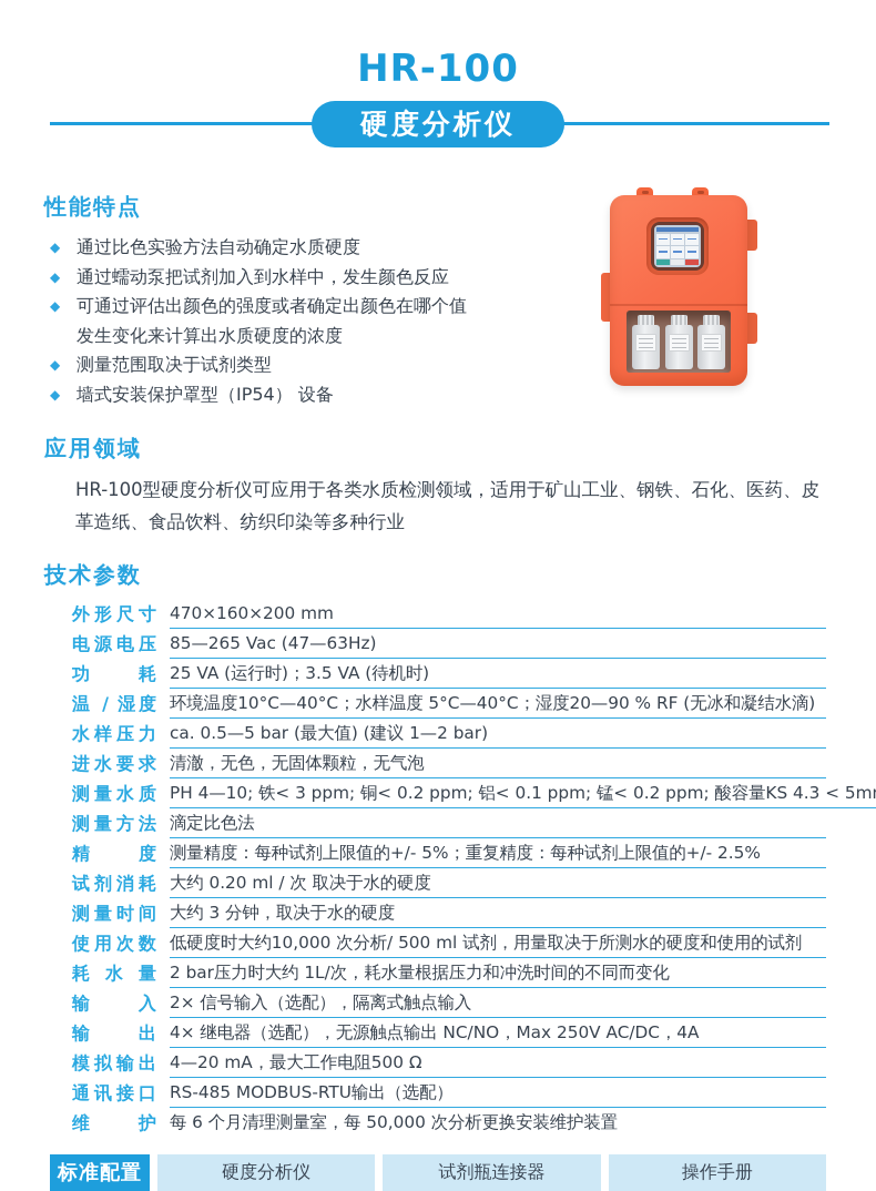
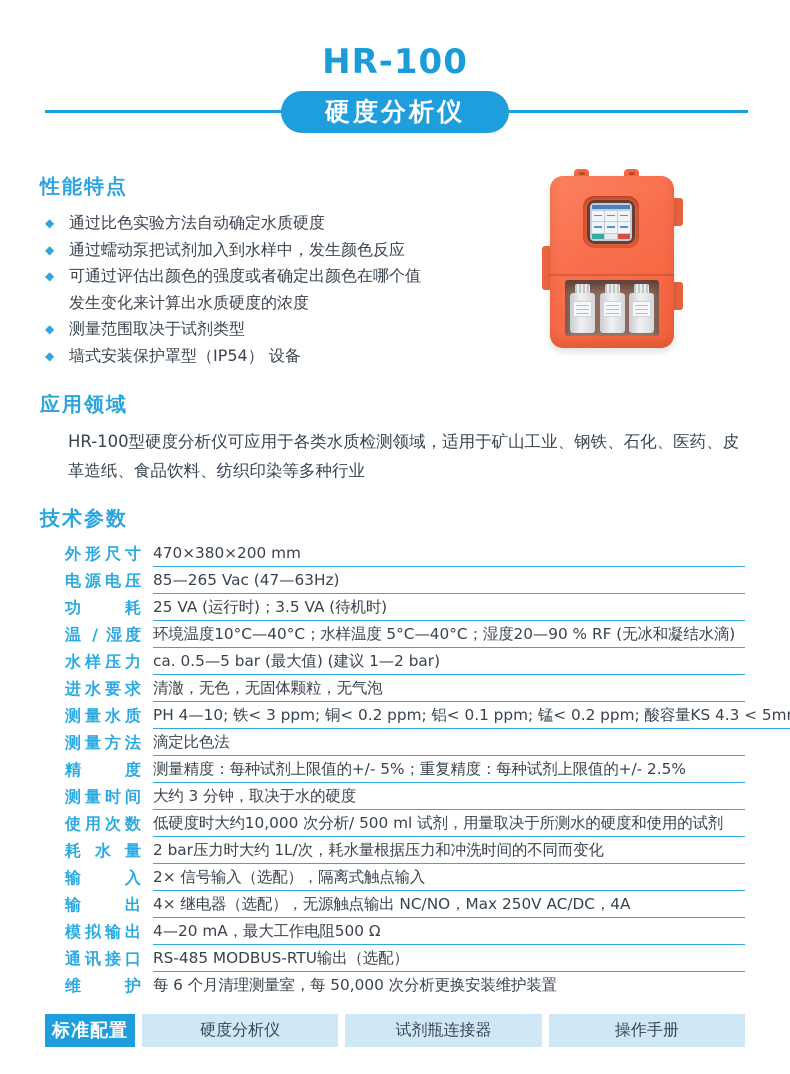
  HR-100
  硬度分析仪
  性能特点
  ◆
  通过比色实验方法自动确定水质硬度
  ◆
  通过蠕动泵把试剂加入到水样中，发生颜色反应
  ◆
  可通过评估出颜色的强度或者确定出颜色在哪个值
  发生变化来计算出水质硬度的浓度
  ◆
  测量范围取决于试剂类型
  ◆
  墙式安装保护罩型（IP54） 设备
  应用领域
  HR-100型硬度分析仪可应用于各类水质检测领域，适用于矿山工业、钢铁、石化、医药、皮革造纸、食品饮料、纺织印染等多种行业
  技术参数
  外形尺寸
- 470×160×200 mm
+ 470×380×200 mm
  电源电压
  85—265 Vac (47—63Hz)
  功耗
  25 VA (运行时)；3.5 VA (待机时)
  温 / 湿度
  环境温度10°C—40°C；水样温度 5°C—40°C；湿度20—90 % RF (无冰和凝结水滴)
  水样压力
  ca. 0.5—5 bar (最大值) (建议 1—2 bar)
  进水要求
  清澈，无色，无固体颗粒，无气泡
  测量水质
  PH 4—10; 铁< 3 ppm; 铜< 0.2 ppm; 铝< 0.1 ppm; 锰< 0.2 ppm; 酸容量KS 4.3 < 5m
  测量方法
  滴定比色法
  精度
  测量精度：每种试剂上限值的+/- 5%；重复精度：每种试剂上限值的+/- 2.5%
- 试剂消耗
- 大约 0.20 ml / 次 取决于水的硬度
  测量时间
  大约 3 分钟，取决于水的硬度
  使用次数
  低硬度时大约10,000 次分析/ 500 ml 试剂，用量取决于所测水的硬度和使用的试剂
  耗水量
  2 bar压力时大约 1L/次，耗水量根据压力和冲洗时间的不同而变化
  输入
  2× 信号输入（选配），隔离式触点输入
  输出
  4× 继电器（选配），无源触点输出 NC/NO，Max 250V AC/DC，4A
  模拟输出
  4—20 mA，最大工作电阻500 Ω
  通讯接口
  RS-485 MODBUS-RTU输出（选配）
  维护
  每 6 个月清理测量室，每 50,000 次分析更换安装维护装置
  标准配置
  硬度分析仪
  试剂瓶连接器
  操作手册
